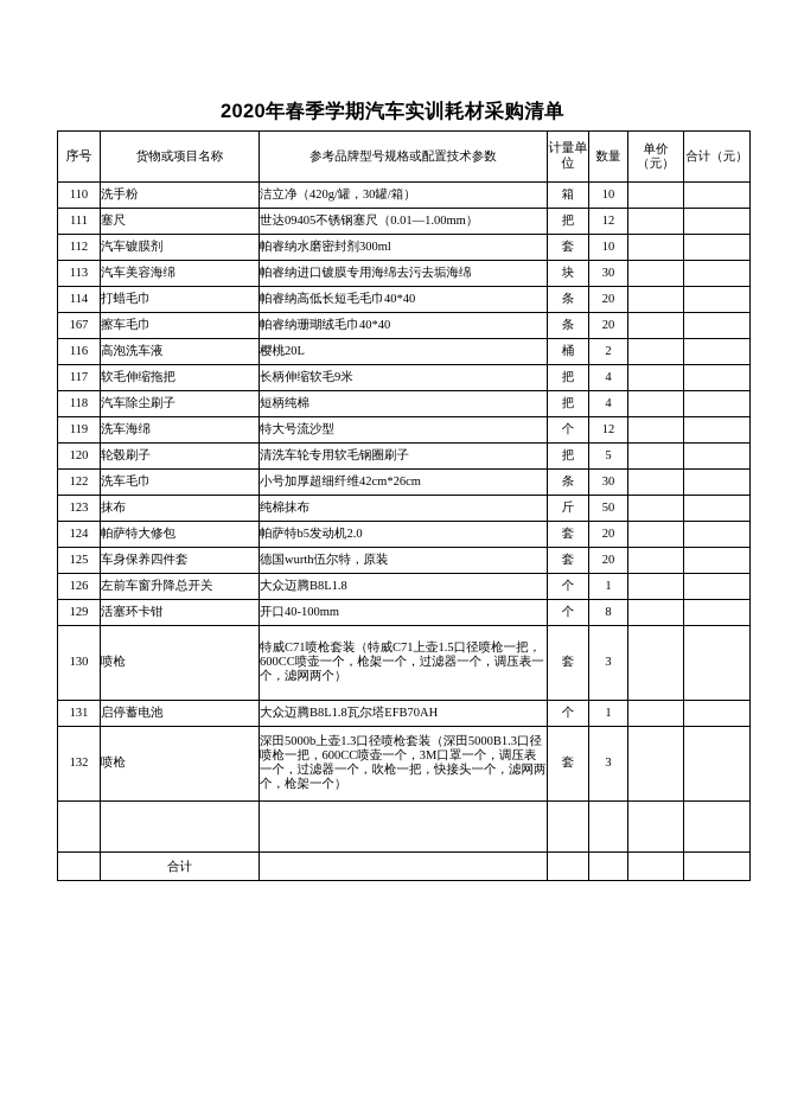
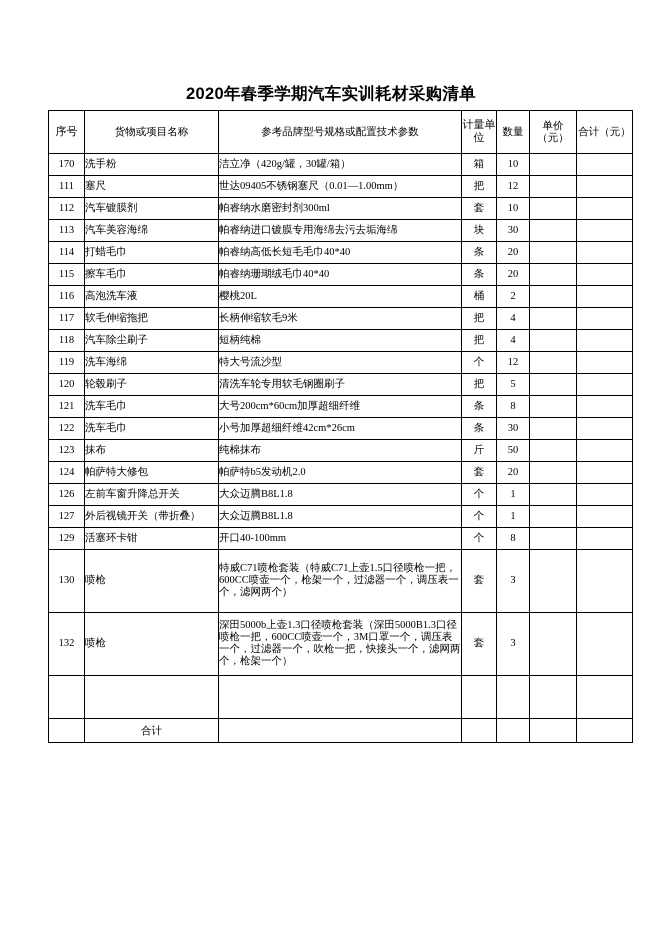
  2020年春季学期汽车实训耗材采购清单
  序号	货物或项目名称	参考品牌型号规格或配置技术参数	计量单位	数量	单价（元）	合计（元）
- 110	洗手粉	洁立净（420g/罐，30罐/箱）	箱	10
+ 170	洗手粉	洁立净（420g/罐，30罐/箱）	箱	10
  111	塞尺	世达09405不锈钢塞尺（0.01—1.00mm）	把	12
  112	汽车镀膜剂	帕睿纳水磨密封剂300ml	套	10
  113	汽车美容海绵	帕睿纳进口镀膜专用海绵去污去垢海绵	块	30
  114	打蜡毛巾	帕睿纳高低长短毛毛巾40*40	条	20
- 167	擦车毛巾	帕睿纳珊瑚绒毛巾40*40	条	20
+ 115	擦车毛巾	帕睿纳珊瑚绒毛巾40*40	条	20
  116	高泡洗车液	樱桃20L	桶	2
  117	软毛伸缩拖把	长柄伸缩软毛9米	把	4
  118	汽车除尘刷子	短柄纯棉	把	4
  119	洗车海绵	特大号流沙型	个	12
  120	轮毂刷子	清洗车轮专用软毛钢圈刷子	把	5
+ 121	洗车毛巾	大号200cm*60cm加厚超细纤维	条	8
  122	洗车毛巾	小号加厚超细纤维42cm*26cm	条	30
  123	抹布	纯棉抹布	斤	50
  124	帕萨特大修包	帕萨特b5发动机2.0	套	20
- 125	车身保养四件套	德国wurth伍尔特，原装	套	20
  126	左前车窗升降总开关	大众迈腾B8L1.8	个	1
+ 127	外后视镜开关（带折叠）	大众迈腾B8L1.8	个	1
  129	活塞环卡钳	开口40-100mm	个	8
  130	喷枪	特威C71喷枪套装（特威C71上壶1.5口径喷枪一把，600CC喷壶一个，枪架一个，过滤器一个，调压表一个，滤网两个）	套	3
- 131	启停蓄电池	大众迈腾B8L1.8瓦尔塔EFB70AH	个	1
  132	喷枪	深田5000b上壶1.3口径喷枪套装（深田5000B1.3口径喷枪一把，600CC喷壶一个，3M口罩一个，调压表一个，过滤器一个，吹枪一把，快接头一个，滤网两个，枪架一个）	套	3
  	合计
